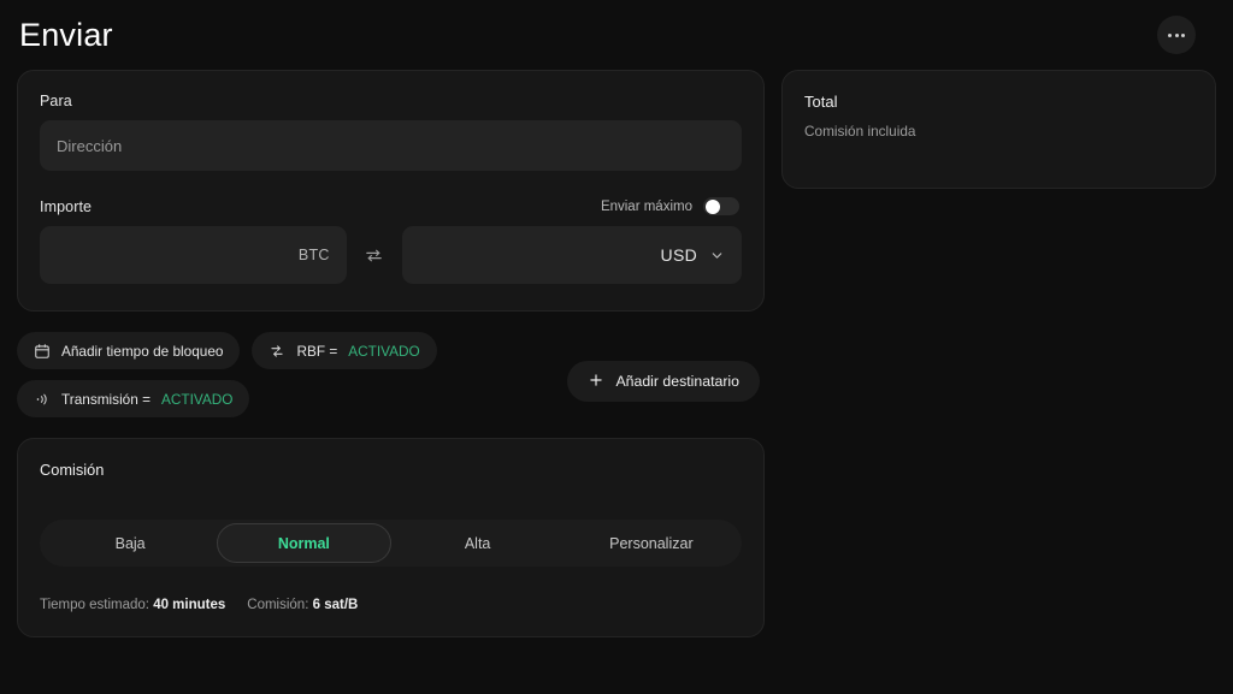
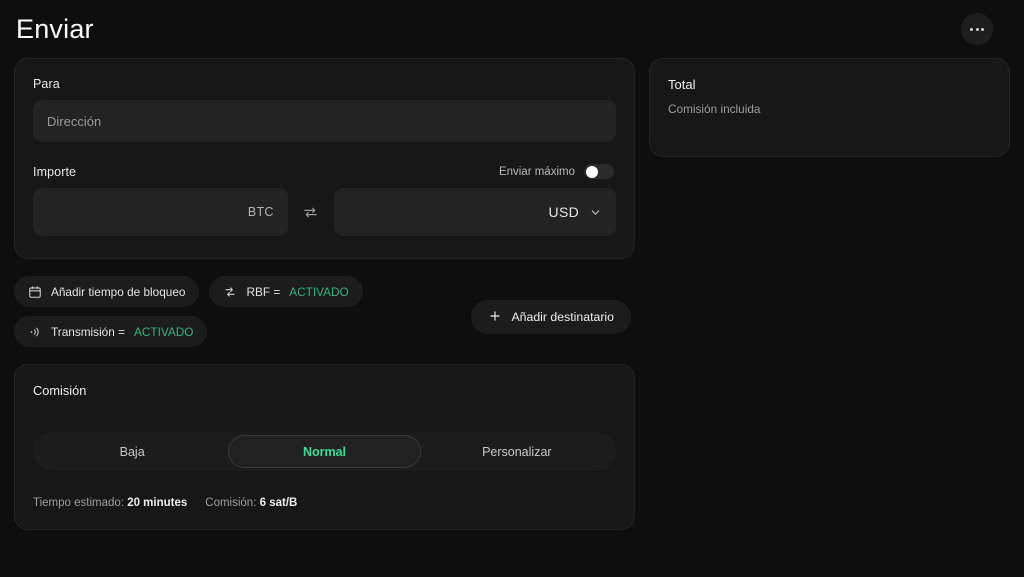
  Enviar
  Para
  Dirección
  Importe
  Enviar máximo
  BTC
  USD
  Añadir tiempo de bloqueo
  RBF =
  ACTIVADO
  Transmisión =
  ACTIVADO
  Añadir destinatario
  Comisión
  Baja
  Normal
- Alta
  Personalizar
- Tiempo estimado: 40 minutes
+ Tiempo estimado: 20 minutes
  Comisión: 6 sat/B
  Total
  Comisión incluida
